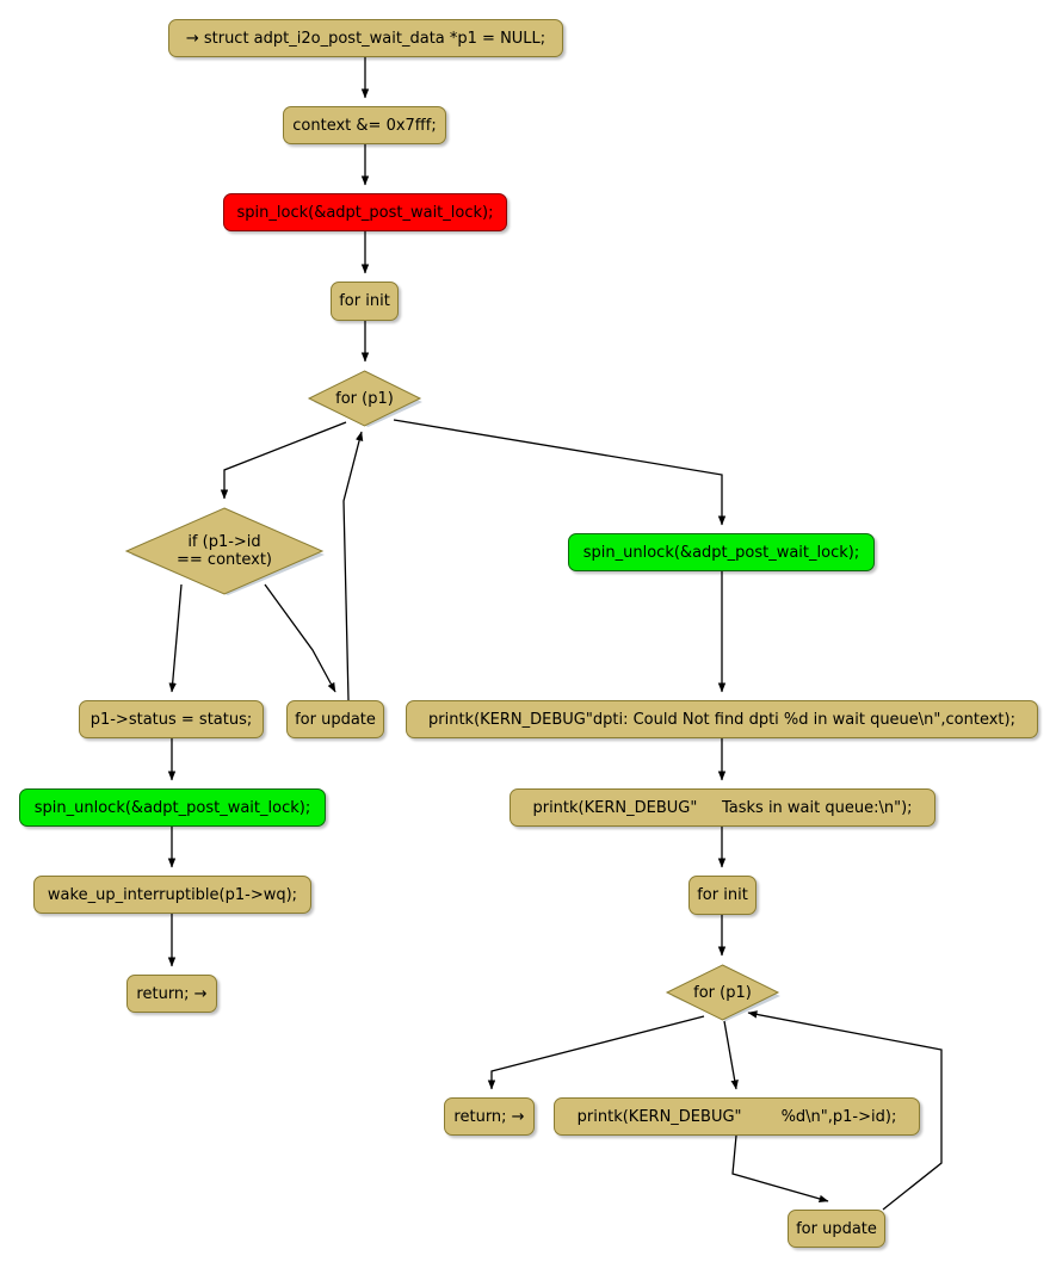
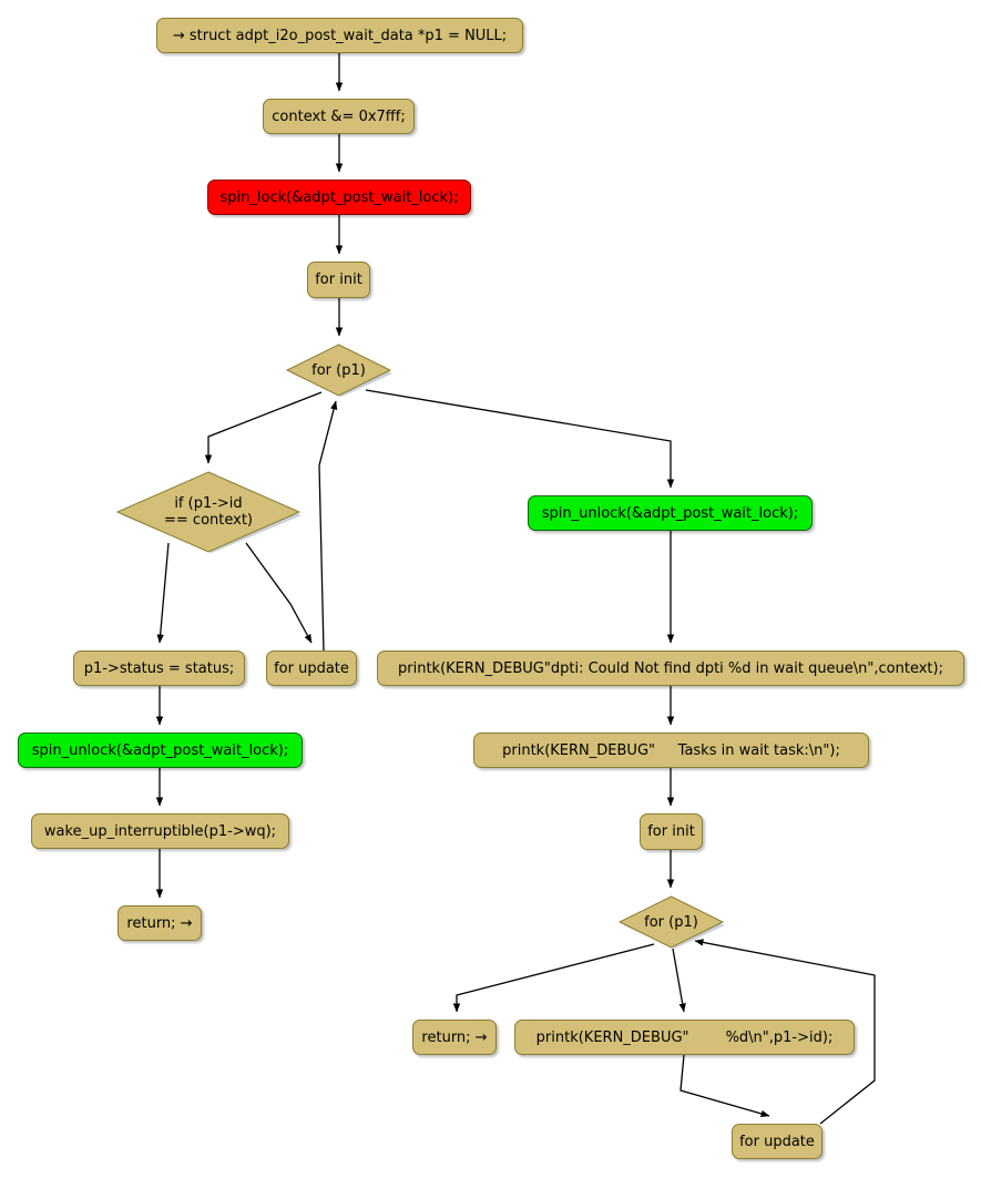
  → struct adpt_i2o_post_wait_data *p1 = NULL;
  context &= 0x7fff;
  spin_lock(&adpt_post_wait_lock);
  for init
  for (p1)
  if (p1->id
  == context)
  p1->status = status;
  for update
  spin_unlock(&adpt_post_wait_lock);
  wake_up_interruptible(p1->wq);
  return; →
  spin_unlock(&adpt_post_wait_lock);
  printk(KERN_DEBUG"dpti: Could Not find dpti %d in wait queue\n",context);
- printk(KERN_DEBUG" Tasks in wait queue:\n");
+ printk(KERN_DEBUG" Tasks in wait task:\n");
  for init
  for (p1)
  return; →
  printk(KERN_DEBUG" %d\n",p1->id);
  for update
